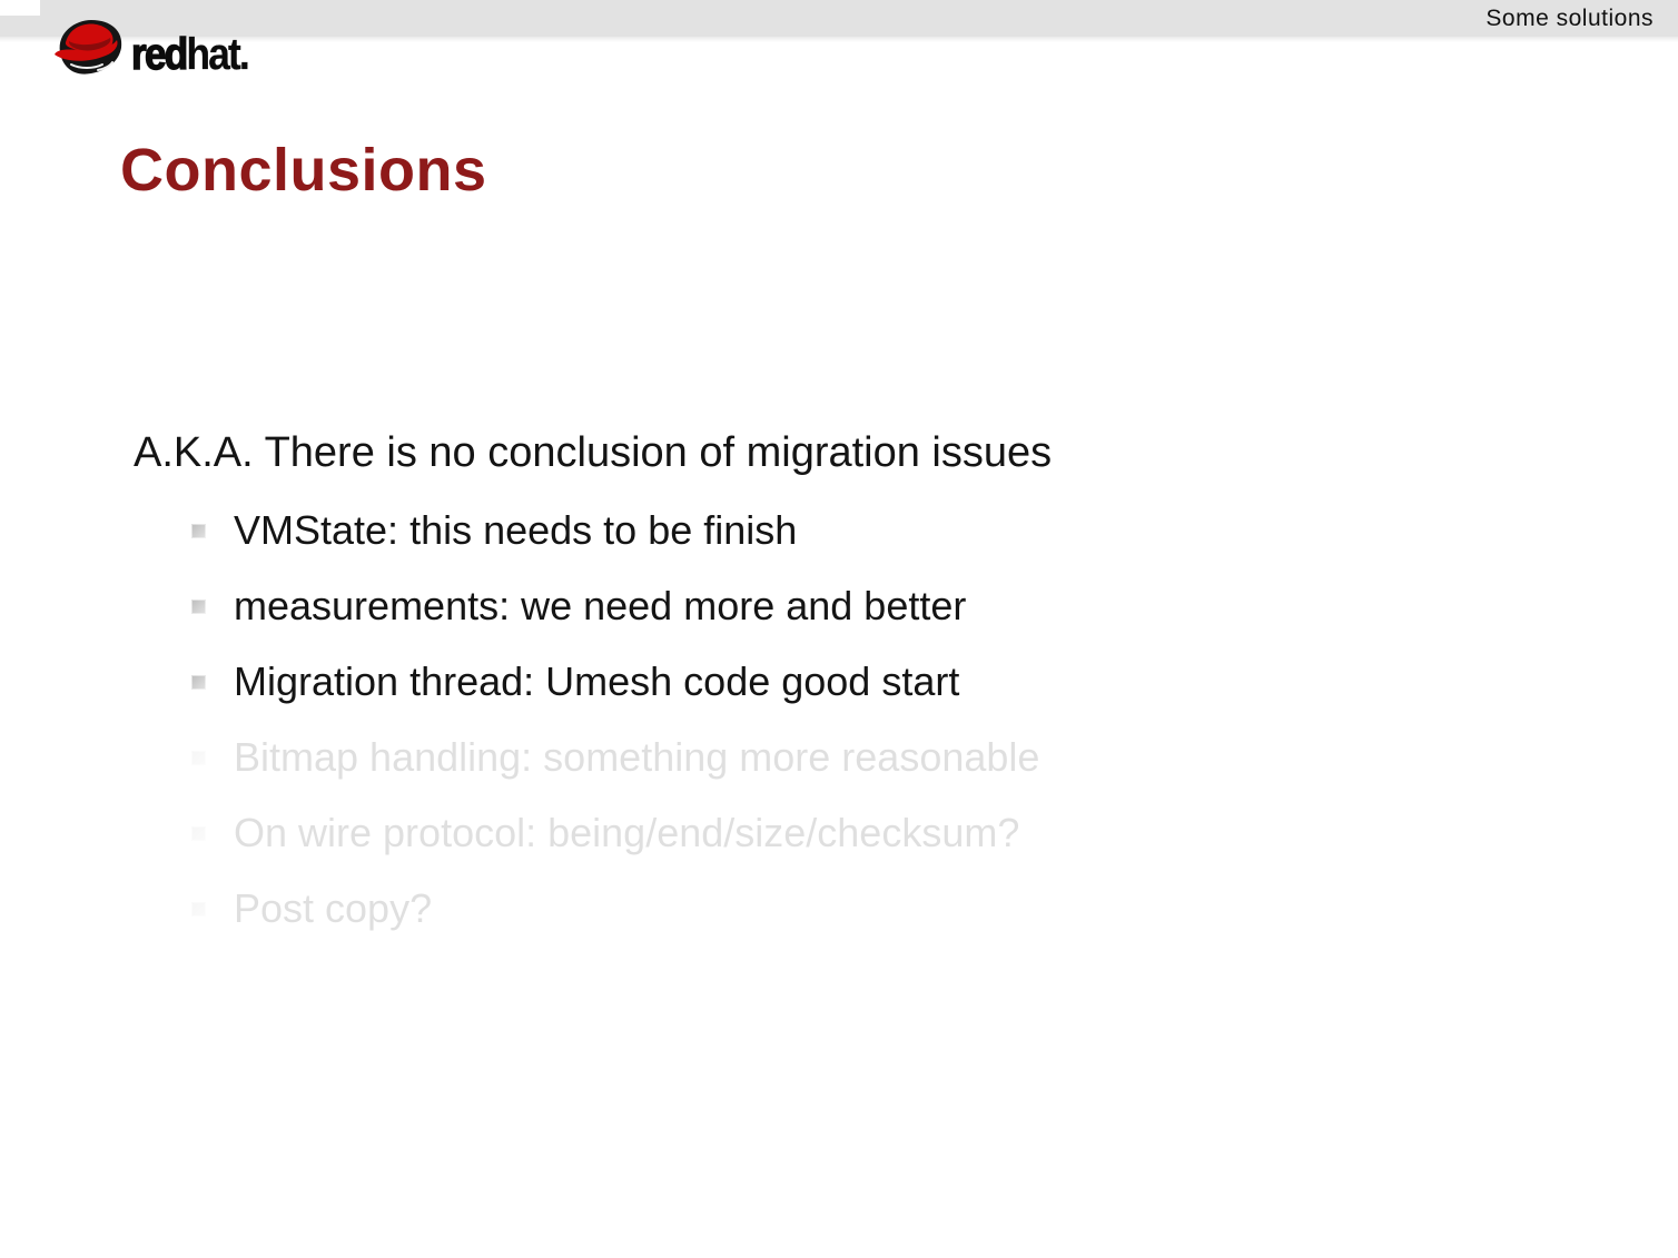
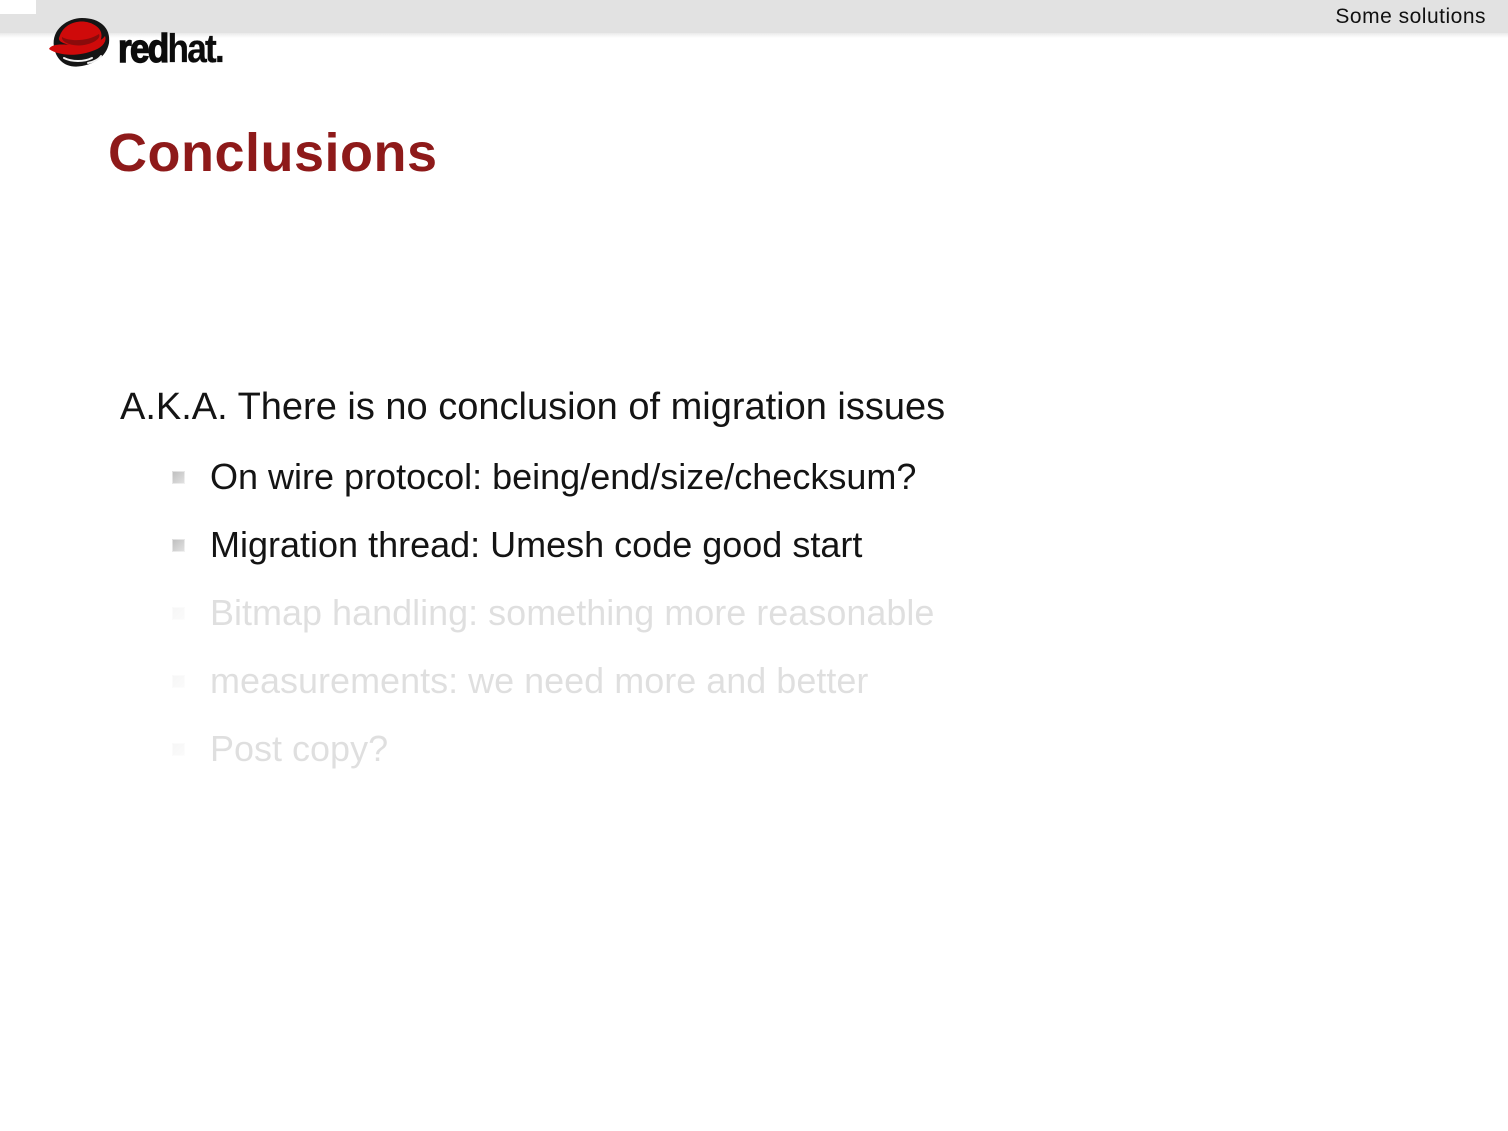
  Some solutions
  redhat.
  Conclusions
  A.K.A. There is no conclusion of migration issues
- VMState: this needs to be finish
- measurements: we need more and better
+ On wire protocol: being/end/size/checksum?
  Migration thread: Umesh code good start
  Bitmap handling: something more reasonable
- On wire protocol: being/end/size/checksum?
+ measurements: we need more and better
  Post copy?
